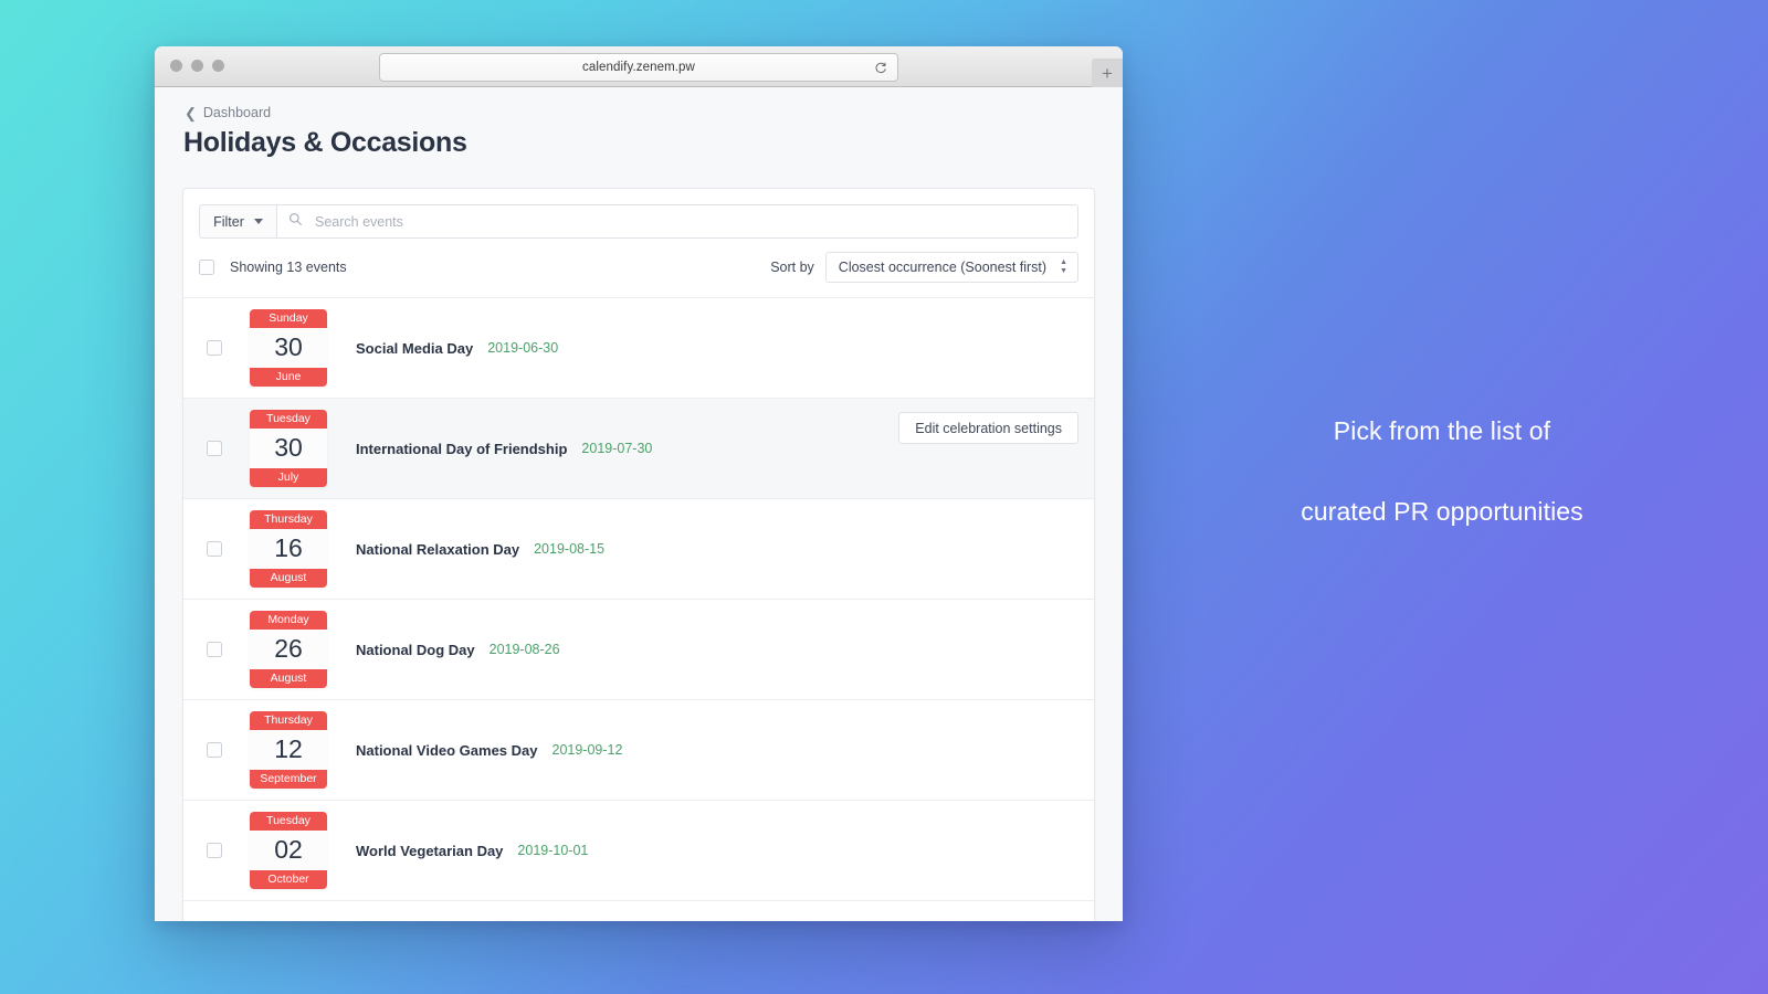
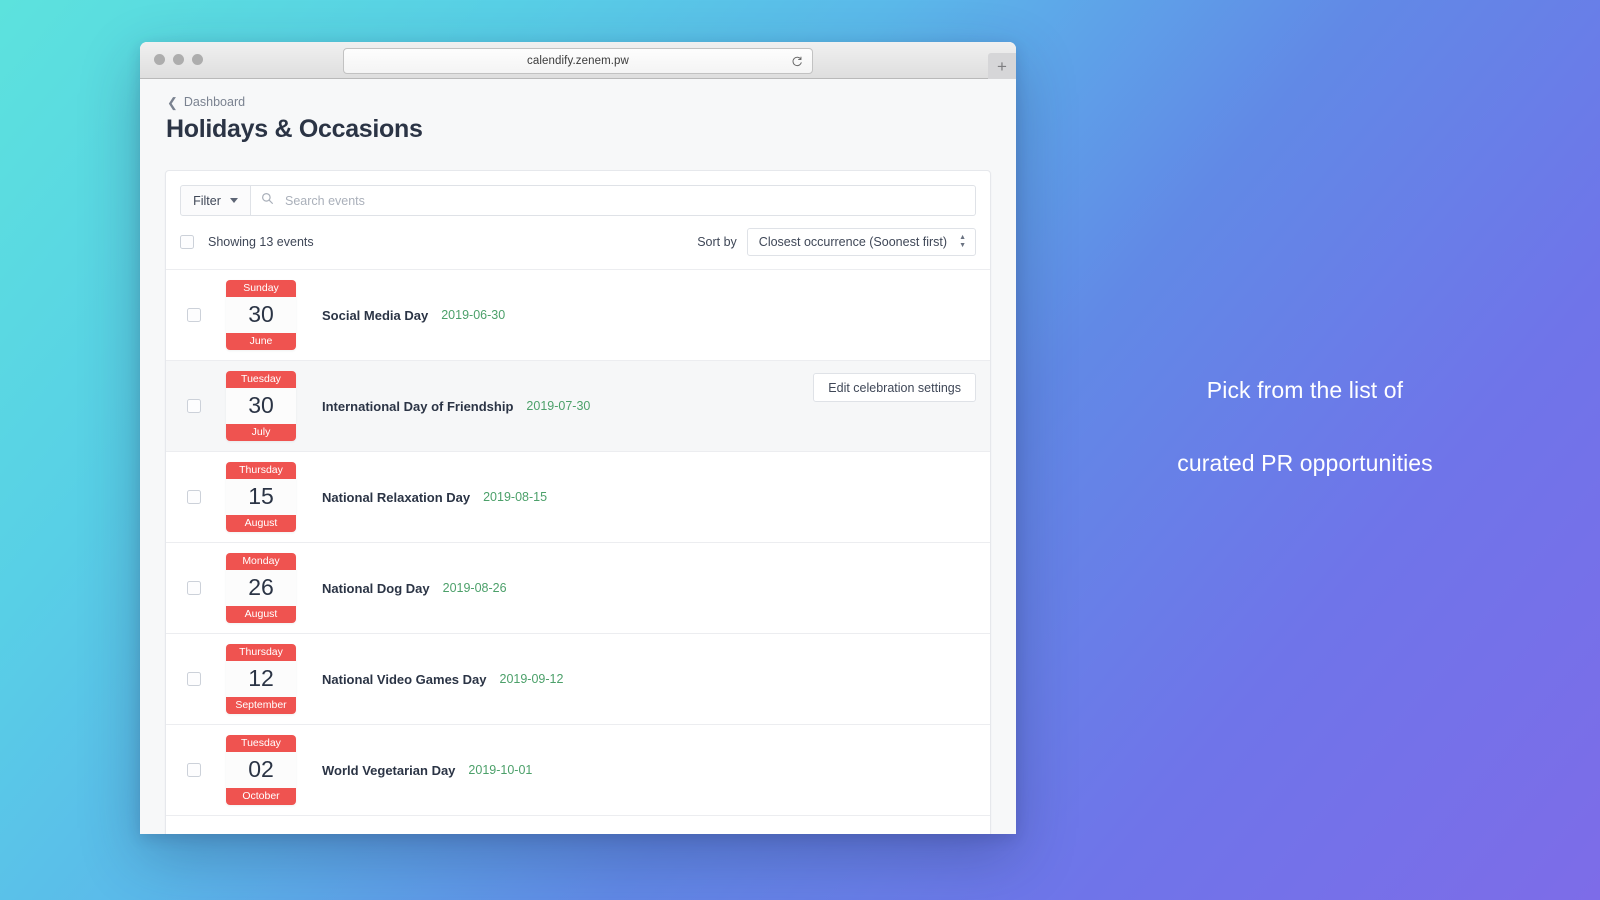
  calendify.zenem.pw
  +
  ❮
  Dashboard
  Holidays & Occasions
  Filter
  Search events
  Showing 13 events
  Sort by
  Closest occurrence (Soonest first)
  Sunday
  30
  June
  Social Media Day
  2019-06-30
  Tuesday
  30
  July
  International Day of Friendship
  2019-07-30
  Edit celebration settings
  Thursday
- 16
+ 15
  August
  National Relaxation Day
  2019-08-15
  Monday
  26
  August
  National Dog Day
  2019-08-26
  Thursday
  12
  September
  National Video Games Day
  2019-09-12
  Tuesday
  02
  October
  World Vegetarian Day
  2019-10-01
  Pick from the list of
  curated PR opportunities
